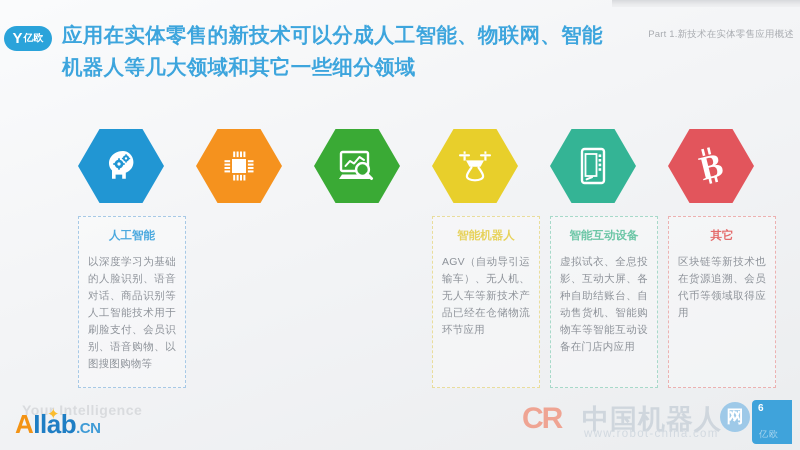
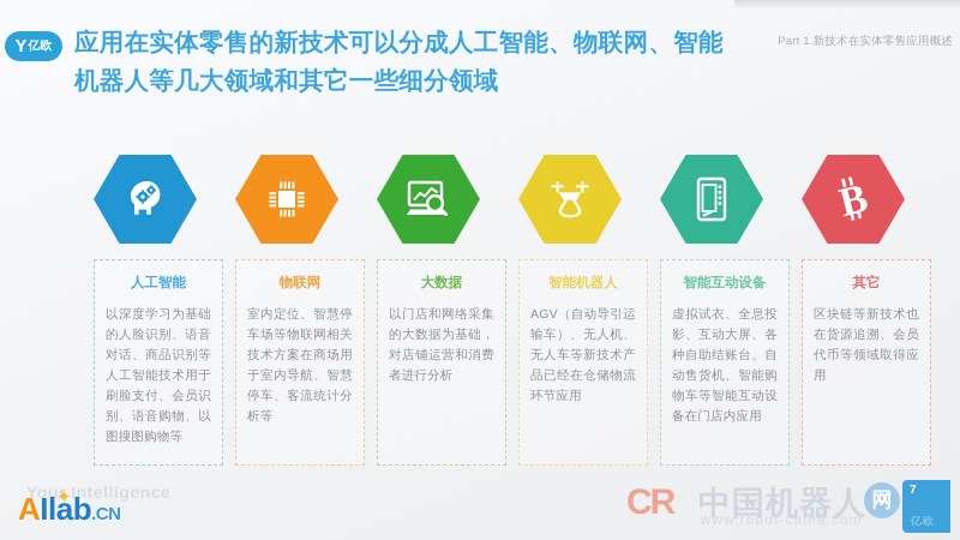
  Y
  亿欧
  应用在实体零售的新技术可以分成人工智能、物联网、智能机器人等几大领域和其它一些细分领域
  Part 1.新技术在实体零售应用概述
  人工智能
  以深度学习为基础的人脸识别、语音对话、商品识别等人工智能技术用于刷脸支付、会员识别、语音购物、以图搜图购物等
+ 物联网
+ 室内定位、智慧停车场等物联网相关技术方案在商场用于室内导航、智慧停车、客流统计分析等
+ 大数据
+ 以门店和网络采集的大数据为基础，对店铺运营和消费者进行分析
  智能机器人
  AGV（自动导引运输车）、无人机、无人车等新技术产品已经在仓储物流环节应用
  智能互动设备
  虚拟试衣、全息投影、互动大屏、各种自助结账台、自动售货机、智能购物车等智能互动设备在门店内应用
  其它
  区块链等新技术也在货源追溯、会员代币等领域取得应用
  Your Intelligence
  ✦
  AIlab.CN
  CR
  中国机器人
  网
  www.robot-china.com
- 6
+ 7
  亿欧
